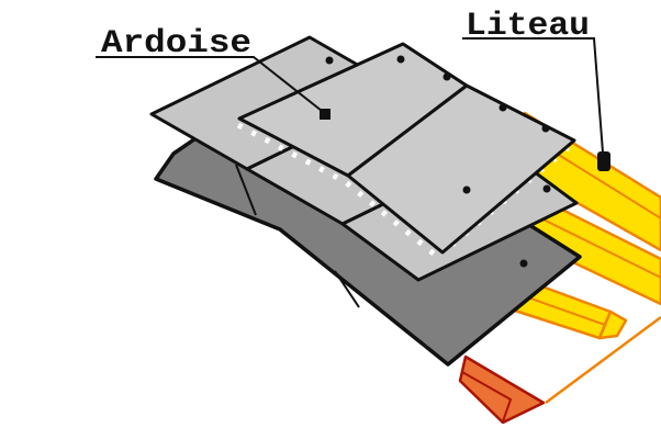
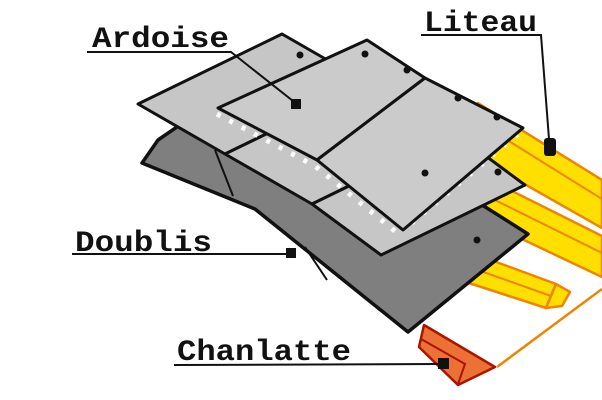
  Ardoise
  Liteau
+ Doublis
+ Chanlatte
